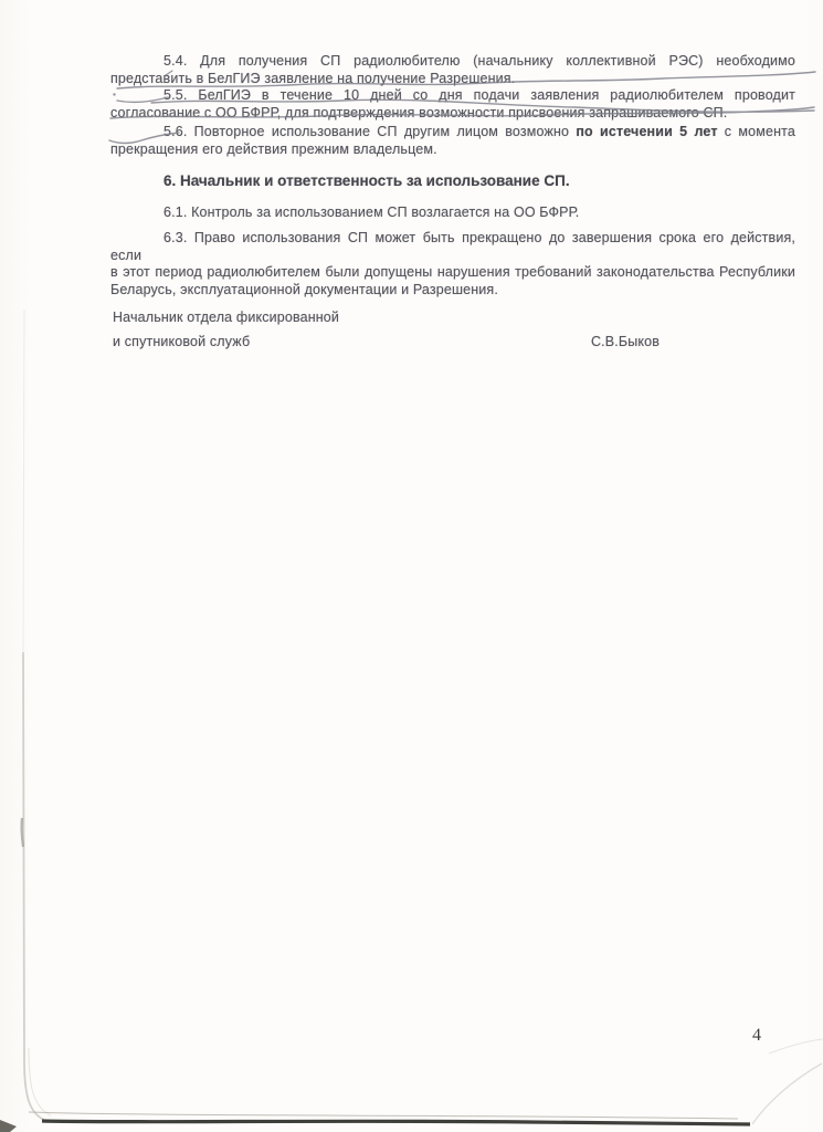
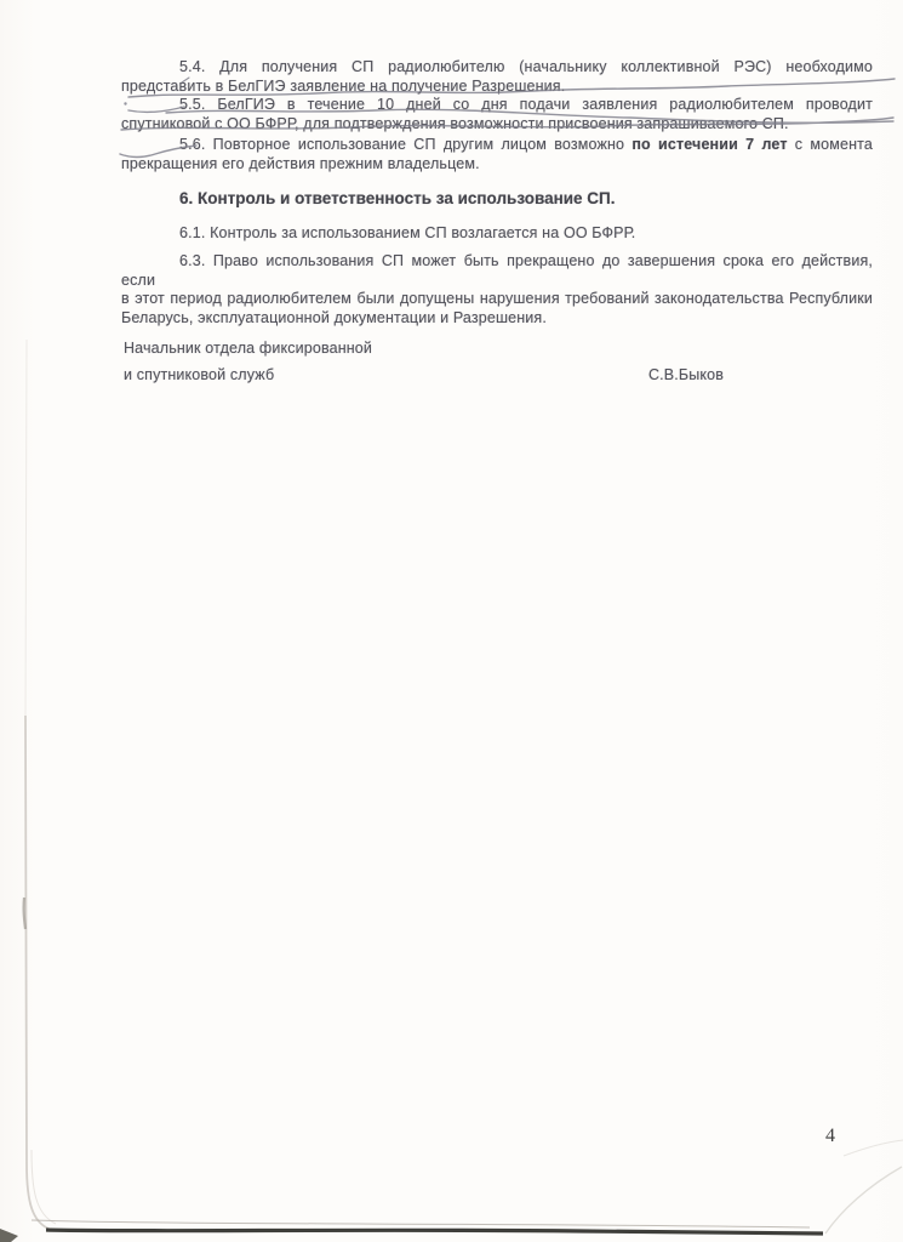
  5.4. Для получения СП радиолюбителю (начальнику коллективной РЭС) необходимо
  представить в БелГИЭ заявление на получение Разрешения.
  5.5. БелГИЭ в течение 10 дней со дня подачи заявления радиолюбителем проводит
- согласование с ОО БФРР, для подтверждения возможности присвоения запрашиваемого СП.
+ спутниковой с ОО БФРР, для подтверждения возможности присвоения запрашиваемого СП.
- 5.6. Повторное использование СП другим лицом возможно по истечении 5 лет с момента
+ 5.6. Повторное использование СП другим лицом возможно по истечении 7 лет с момента
  прекращения его действия прежним владельцем.
- 6. Начальник и ответственность за использование СП.
+ 6. Контроль и ответственность за использование СП.
  6.1. Контроль за использованием СП возлагается на ОО БФРР.
  6.3. Право использования СП может быть прекращено до завершения срока его действия, если
  в этот период радиолюбителем были допущены нарушения требований законодательства Республики
  Беларусь, эксплуатационной документации и Разрешения.
  Начальник отдела фиксированной
  и спутниковой служб
  С.В.Быков
  4
